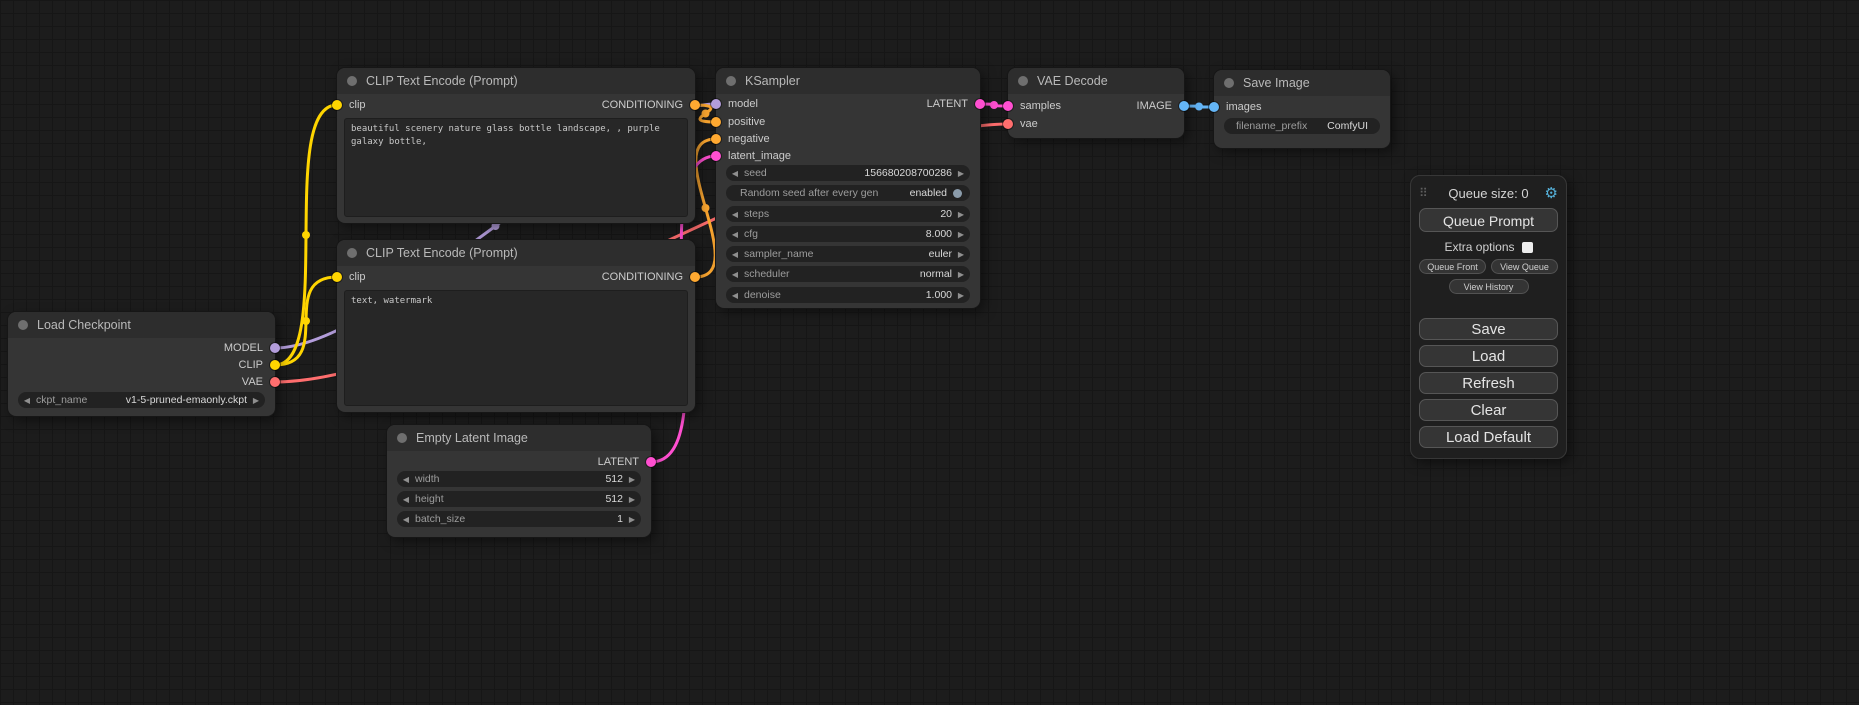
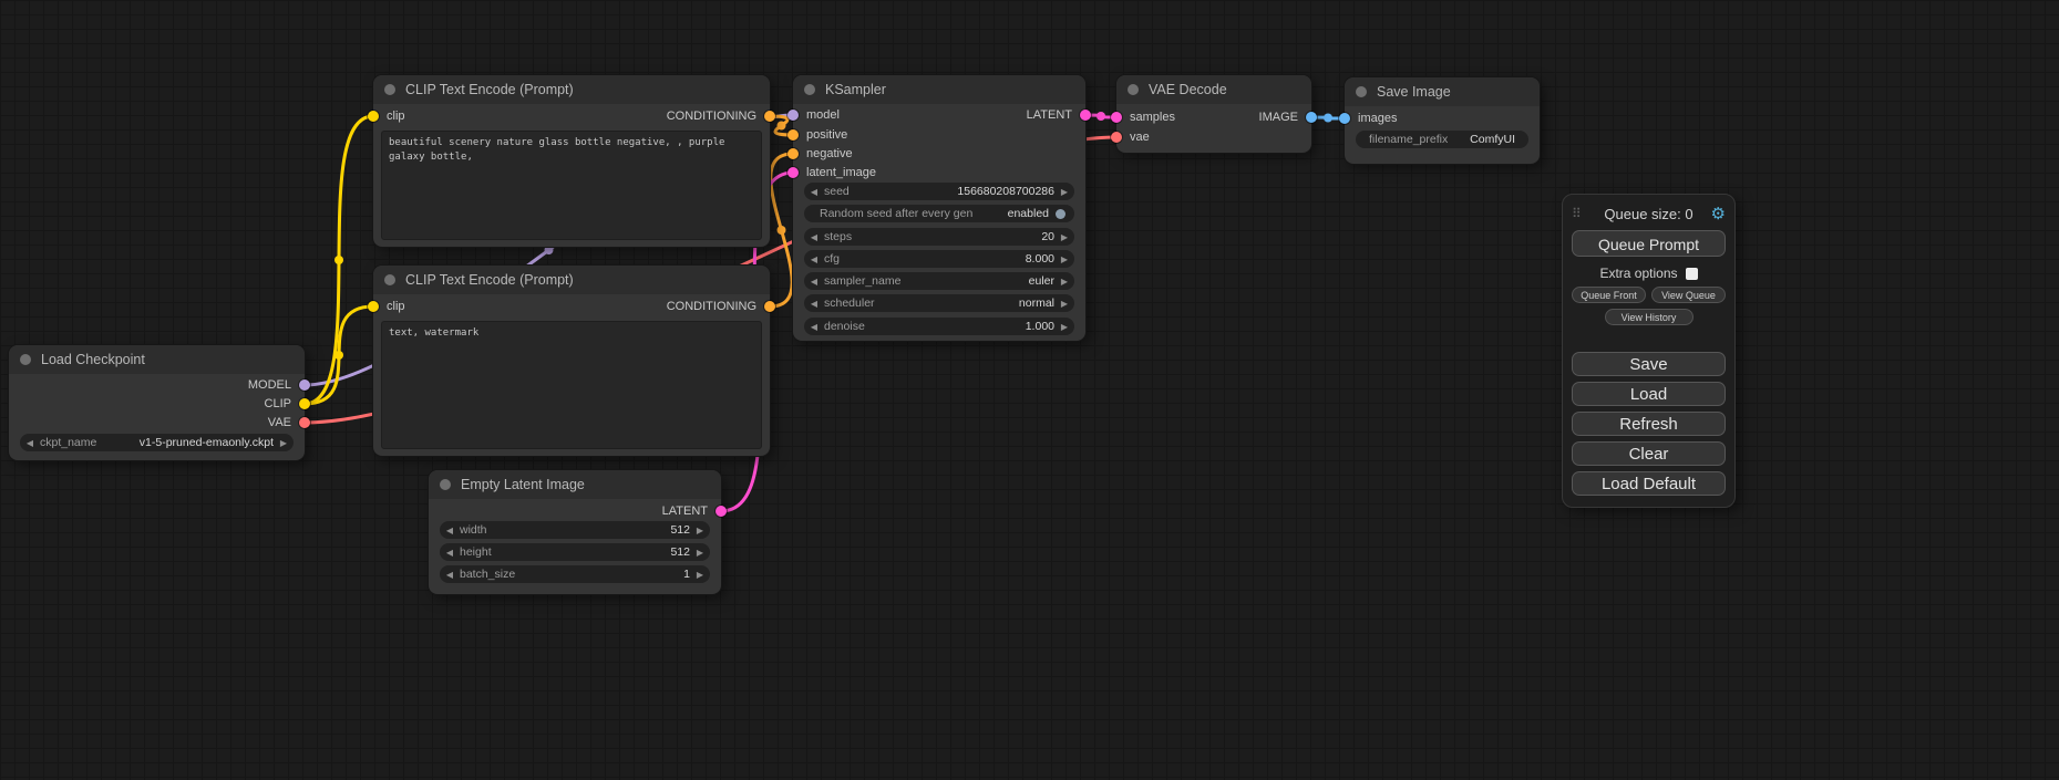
  Load Checkpoint
  MODEL
  CLIP
  VAE
  ◀
  ckpt_name
  v1-5-pruned-emaonly.ckpt
  ▶
  CLIP Text Encode (Prompt)
  clip
  CONDITIONING
- beautiful scenery nature glass bottle landscape, , purple galaxy bottle,
+ beautiful scenery nature glass bottle negative, , purple galaxy bottle,
  CLIP Text Encode (Prompt)
  clip
  CONDITIONING
  text, watermark
  Empty Latent Image
  LATENT
  ◀
  width
  512
  ▶
  ◀
  height
  512
  ▶
  ◀
  batch_size
  1
  ▶
  KSampler
  model
  positive
  negative
  latent_image
  LATENT
  ◀
  seed
  156680208700286
  ▶
  Random seed after every gen
  enabled
  ◀
  steps
  20
  ▶
  ◀
  cfg
  8.000
  ▶
  ◀
  sampler_name
  euler
  ▶
  ◀
  scheduler
  normal
  ▶
  ◀
  denoise
  1.000
  ▶
  VAE Decode
  samples
  vae
  IMAGE
  Save Image
  images
  filename_prefix
  ComfyUI
  ⠿
  Queue size: 0
  ⚙
  Queue Prompt
  Extra options
  Queue Front
  View Queue
  View History
  Save
  Load
  Refresh
  Clear
  Load Default
